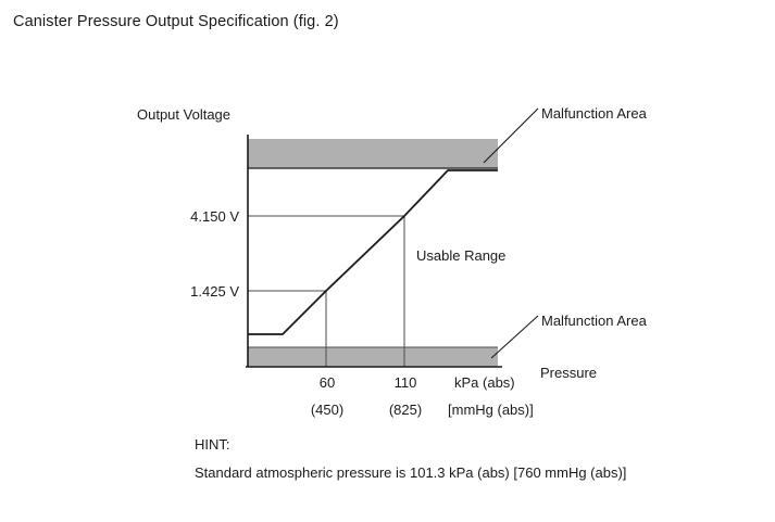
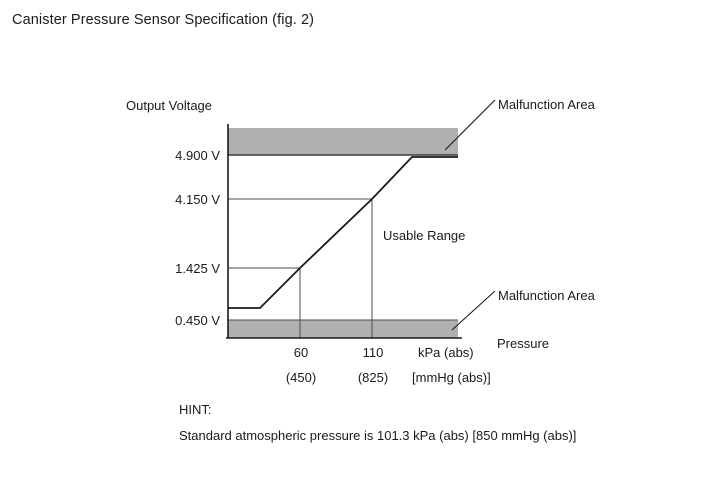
- Canister Pressure Output Specification (fig. 2)
+ Canister Pressure Sensor Specification (fig. 2)
  Output Voltage
+ 4.900 V
  4.150 V
  1.425 V
+ 0.450 V
  60
  110
  (450)
  (825)
  kPa (abs)
  [mmHg (abs)]
  Pressure
  Malfunction Area
  Malfunction Area
  Usable Range
  HINT:
- Standard atmospheric pressure is 101.3 kPa (abs) [760 mmHg (abs)]
+ Standard atmospheric pressure is 101.3 kPa (abs) [850 mmHg (abs)]
